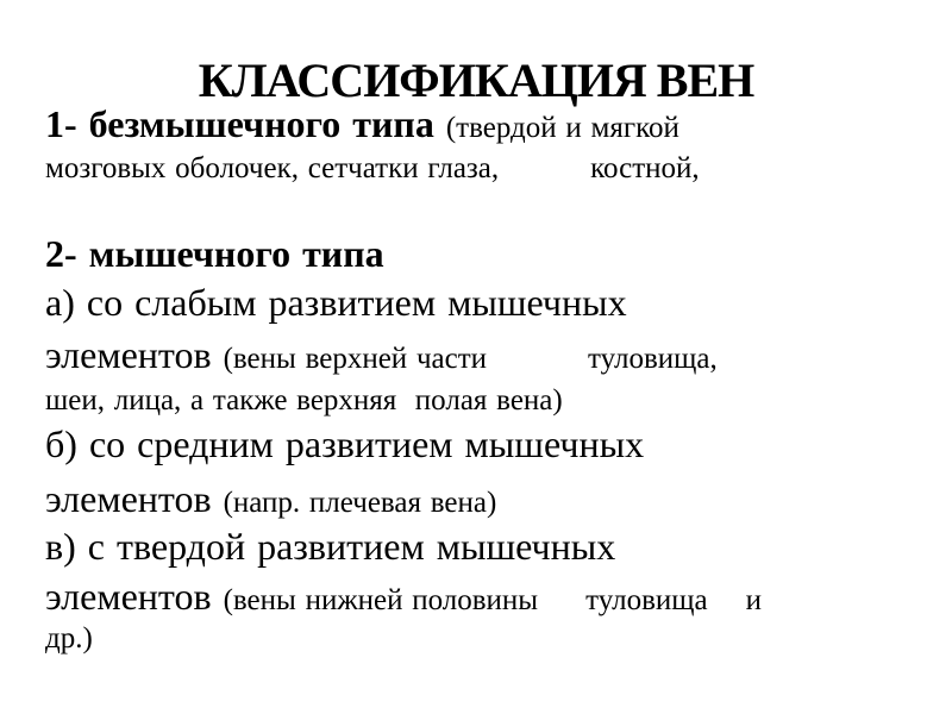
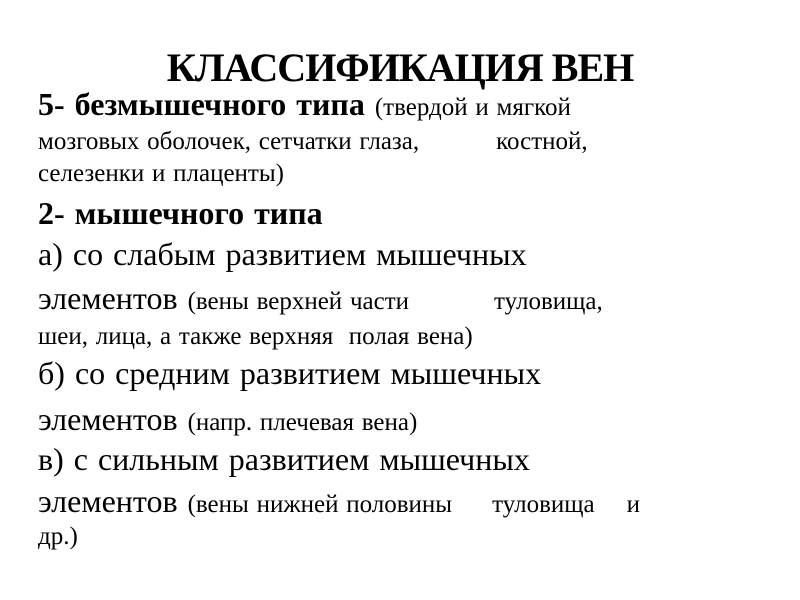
  КЛАССИФИКАЦИЯ ВЕН
- 1- безмышечного типа (твердой и мягкой
+ 5- безмышечного типа (твердой и мягкой
  мозговых оболочек, сетчатки глаза, костной,
+ селезенки и плаценты)
  2- мышечного типа
  а) со слабым развитием мышечных
  элементов (вены верхней части туловища,
  шеи, лица, а также верхняя полая вена)
  б) со средним развитием мышечных
  элементов (напр. плечевая вена)
- в) с твердой развитием мышечных
+ в) с сильным развитием мышечных
  элементов (вены нижней половины туловища и
  др.)
